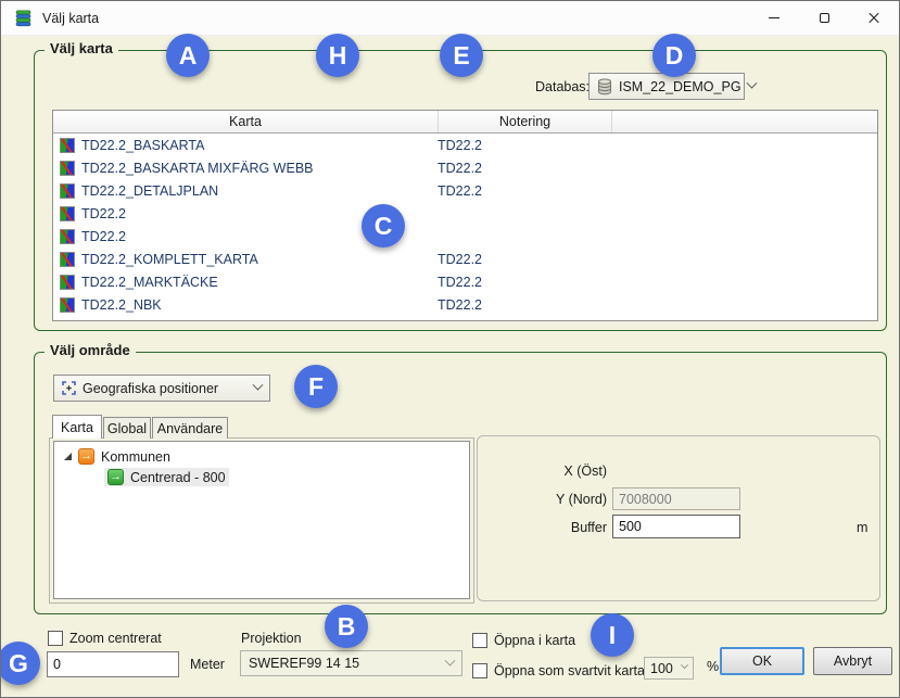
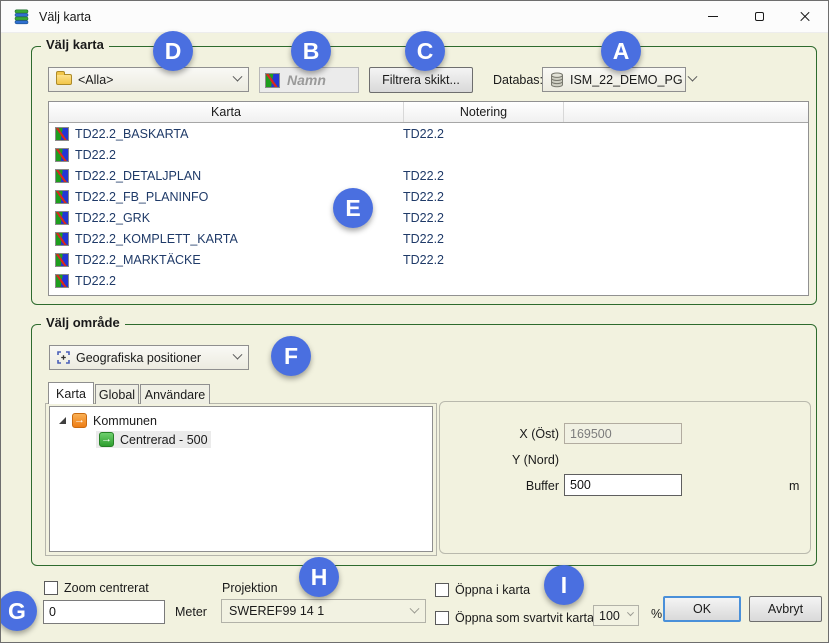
  Välj karta
  Välj karta
+ <Alla>
+ Namn
+ Filtrera skikt...
  Databas
  ISM_22_DEMO_PG
  Karta
  Notering
  TD22.2_BASKARTA
  TD22.2
- TD22.2_BASKARTA MIXFÄRG WEBB
  TD22.2
  TD22.2_DETALJPLAN
  TD22.2
+ TD22.2_FB_PLANINFO
  TD22.2
+ TD22.2_GRK
  TD22.2
  TD22.2_KOMPLETT_KARTA
  TD22.2
  TD22.2_MARKTÄCKE
  TD22.2
- TD22.2_NBK
  TD22.2
  Välj område
  Geografiska positioner
  Karta
  Global
  Användare
  →
  Kommunen
  →
- Centrerad - 800
+ Centrerad - 500
  X (Öst)
+ 169500
  Y (Nord)
- 7008000
  Buffer
  500
  m
  Zoom centrerat
  0
  Meter
  Projektion
- SWEREF99 14 15
+ SWEREF99 14 1
  Öppna i karta
  Öppna som svartvit karta
  100
  %
  OK
  Avbryt
- A
+ D
- H
+ B
- E
+ C
- D
+ A
- C
+ E
  F
  G
- B
+ H
  I
